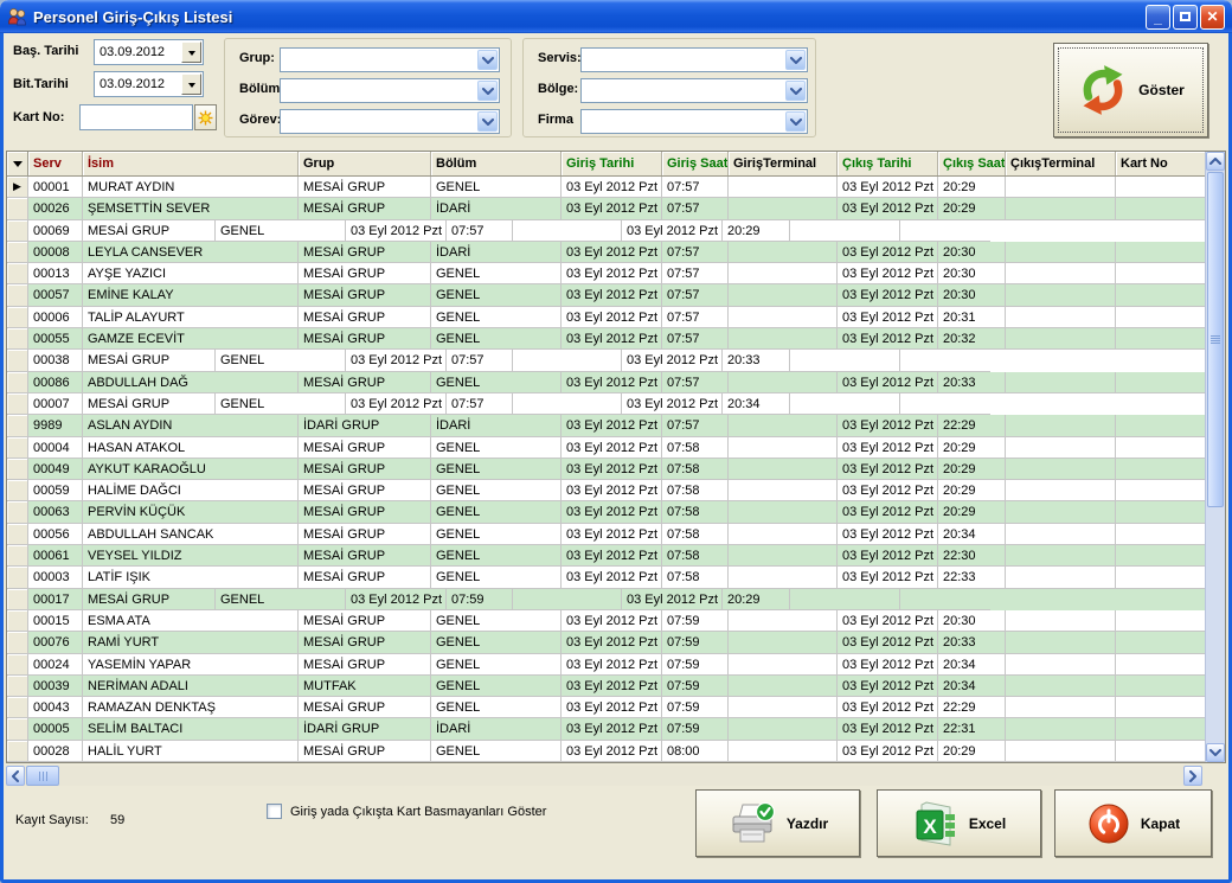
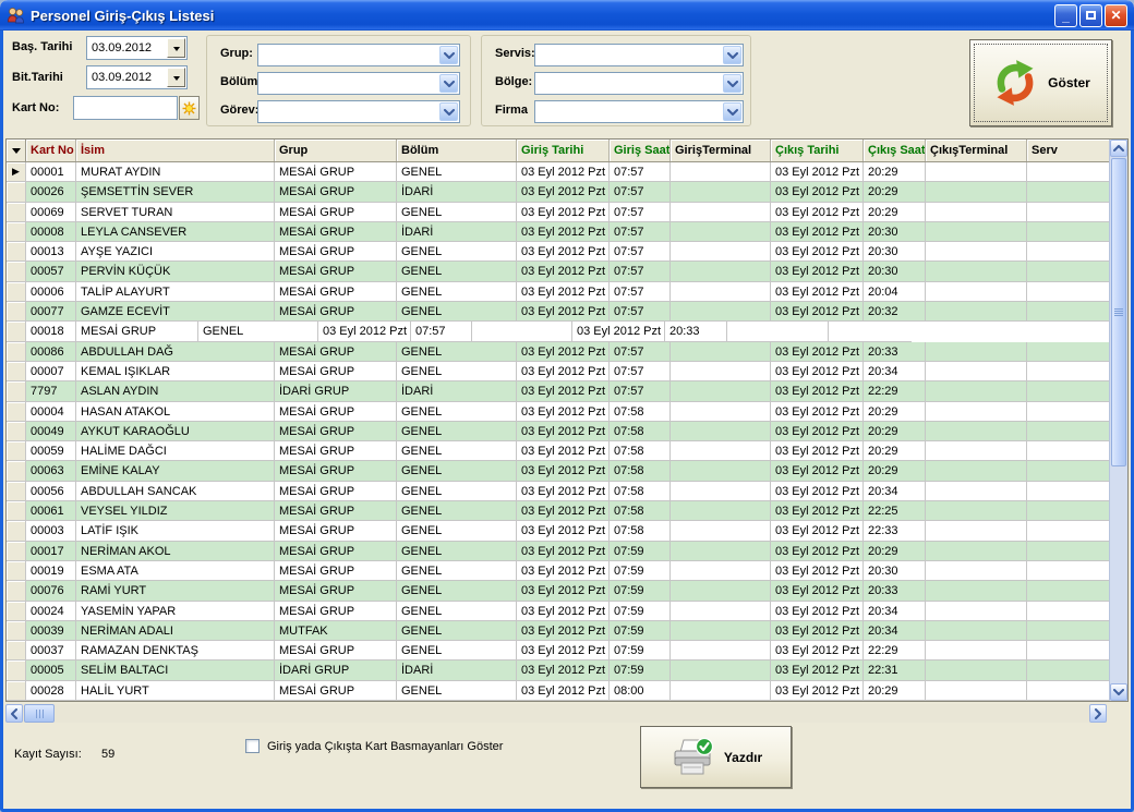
  Personel Giriş-Çıkış Listesi
  _
  ✕
  Baş. Tarihi
  03.09.2012
  Bit.Tarihi
  03.09.2012
  Kart No:
  Grup:
  Bölüm
  Görev
  Servis:
  Bölge:
  Firma
  Göster
- Serv
+ Kart No
  İsim
  Grup
  Bölüm
  Giriş Tarihi
  Giriş Saat
  GirişTerminal
  Çıkış Tarihi
  Çıkış Saat
  ÇıkışTerminal
- Kart No
+ Serv
  ▶
  00001
  MURAT AYDIN
  MESAİ GRUP
  GENEL
  03 Eyl 2012 Pzt
  07:57
  03 Eyl 2012 Pzt
  20:29
  00026
  ŞEMSETTİN SEVER
  MESAİ GRUP
  İDARİ
  03 Eyl 2012 Pzt
  07:57
  03 Eyl 2012 Pzt
  20:29
  00069
+ SERVET TURAN
  MESAİ GRUP
  GENEL
  03 Eyl 2012 Pzt
  07:57
  03 Eyl 2012 Pzt
  20:29
  00008
  LEYLA CANSEVER
  MESAİ GRUP
  İDARİ
  03 Eyl 2012 Pzt
  07:57
  03 Eyl 2012 Pzt
  20:30
  00013
  AYŞE YAZICI
  MESAİ GRUP
  GENEL
  03 Eyl 2012 Pzt
  07:57
  03 Eyl 2012 Pzt
  20:30
  00057
- EMİNE KALAY
+ PERVİN KÜÇÜK
  MESAİ GRUP
  GENEL
  03 Eyl 2012 Pzt
  07:57
  03 Eyl 2012 Pzt
  20:30
  00006
  TALİP ALAYURT
  MESAİ GRUP
  GENEL
  03 Eyl 2012 Pzt
  07:57
  03 Eyl 2012 Pzt
- 20:31
+ 20:04
- 00055
+ 00077
  GAMZE ECEVİT
  MESAİ GRUP
  GENEL
  03 Eyl 2012 Pzt
  07:57
  03 Eyl 2012 Pzt
  20:32
- 00038
+ 00018
  MESAİ GRUP
  GENEL
  03 Eyl 2012 Pzt
  07:57
  03 Eyl 2012 Pzt
  20:33
  00086
  ABDULLAH DAĞ
  MESAİ GRUP
  GENEL
  03 Eyl 2012 Pzt
  07:57
  03 Eyl 2012 Pzt
  20:33
  00007
+ KEMAL IŞIKLAR
  MESAİ GRUP
  GENEL
  03 Eyl 2012 Pzt
  07:57
  03 Eyl 2012 Pzt
  20:34
- 9989
+ 7797
  ASLAN AYDIN
  İDARİ GRUP
  İDARİ
  03 Eyl 2012 Pzt
  07:57
  03 Eyl 2012 Pzt
  22:29
  00004
  HASAN ATAKOL
  MESAİ GRUP
  GENEL
  03 Eyl 2012 Pzt
  07:58
  03 Eyl 2012 Pzt
  20:29
  00049
  AYKUT KARAOĞLU
  MESAİ GRUP
  GENEL
  03 Eyl 2012 Pzt
  07:58
  03 Eyl 2012 Pzt
  20:29
  00059
  HALİME DAĞCI
  MESAİ GRUP
  GENEL
  03 Eyl 2012 Pzt
  07:58
  03 Eyl 2012 Pzt
  20:29
  00063
- PERVİN KÜÇÜK
+ EMİNE KALAY
  MESAİ GRUP
  GENEL
  03 Eyl 2012 Pzt
  07:58
  03 Eyl 2012 Pzt
  20:29
  00056
  ABDULLAH SANCAK
  MESAİ GRUP
  GENEL
  03 Eyl 2012 Pzt
  07:58
  03 Eyl 2012 Pzt
  20:34
  00061
  VEYSEL YILDIZ
  MESAİ GRUP
  GENEL
  03 Eyl 2012 Pzt
  07:58
  03 Eyl 2012 Pzt
- 22:30
+ 22:25
  00003
  LATİF IŞIK
  MESAİ GRUP
  GENEL
  03 Eyl 2012 Pzt
  07:58
  03 Eyl 2012 Pzt
  22:33
  00017
+ NERİMAN AKOL
  MESAİ GRUP
  GENEL
  03 Eyl 2012 Pzt
  07:59
  03 Eyl 2012 Pzt
  20:29
- 00015
+ 00019
  ESMA ATA
  MESAİ GRUP
  GENEL
  03 Eyl 2012 Pzt
  07:59
  03 Eyl 2012 Pzt
  20:30
  00076
  RAMİ YURT
  MESAİ GRUP
  GENEL
  03 Eyl 2012 Pzt
  07:59
  03 Eyl 2012 Pzt
  20:33
  00024
  YASEMİN YAPAR
  MESAİ GRUP
  GENEL
  03 Eyl 2012 Pzt
  07:59
  03 Eyl 2012 Pzt
  20:34
  00039
  NERİMAN ADALI
  MUTFAK
  GENEL
  03 Eyl 2012 Pzt
  07:59
  03 Eyl 2012 Pzt
  20:34
- 00043
+ 00037
  RAMAZAN DENKTAŞ
  MESAİ GRUP
  GENEL
  03 Eyl 2012 Pzt
  07:59
  03 Eyl 2012 Pzt
  22:29
  00005
  SELİM BALTACI
  İDARİ GRUP
  İDARİ
  03 Eyl 2012 Pzt
  07:59
  03 Eyl 2012 Pzt
  22:31
  00028
  HALİL YURT
  MESAİ GRUP
  GENEL
  03 Eyl 2012 Pzt
  08:00
  03 Eyl 2012 Pzt
  20:29
  Kayıt Sayısı:
  59
  Giriş yada Çıkışta Kart Basmayanları Göster
  Yazdır
- X
- Excel
- Kapat
